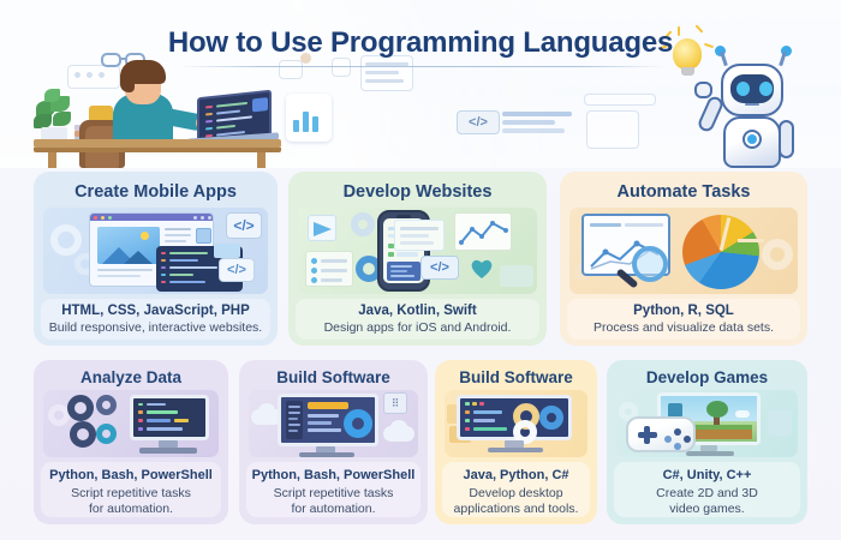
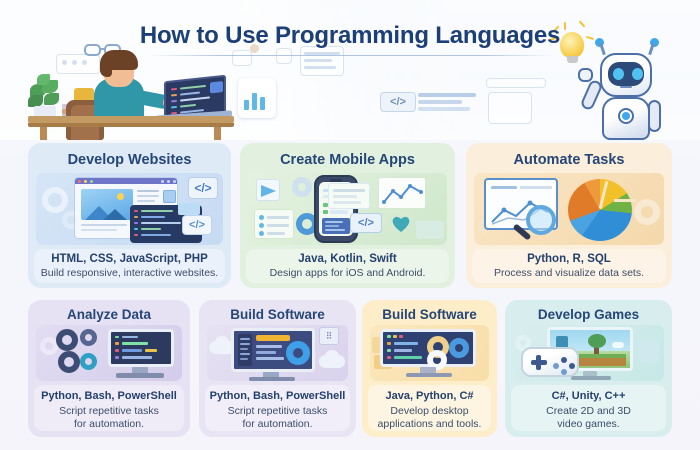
  How to Use Programming Languages
  </>
- Create Mobile Apps
+ Develop Websites
  </>
  </>
  HTML, CSS, JavaScript, PHP
  Build responsive, interactive websites.
- Develop Websites
+ Create Mobile Apps
  </>
  Java, Kotlin, Swift
  Design apps for iOS and Android.
  Automate Tasks
  Python, R, SQL
  Process and visualize data sets.
  Analyze Data
  Python, Bash, PowerShell
  Script repetitive tasks
  for automation.
  Build Software
  ⠿
  Python, Bash, PowerShell
  Script repetitive tasks
  for automation.
  Build Software
  Java, Python, C#
  Develop desktop
  applications and tools.
  Develop Games
  C#, Unity, C++
  Create 2D and 3D
  video games.
